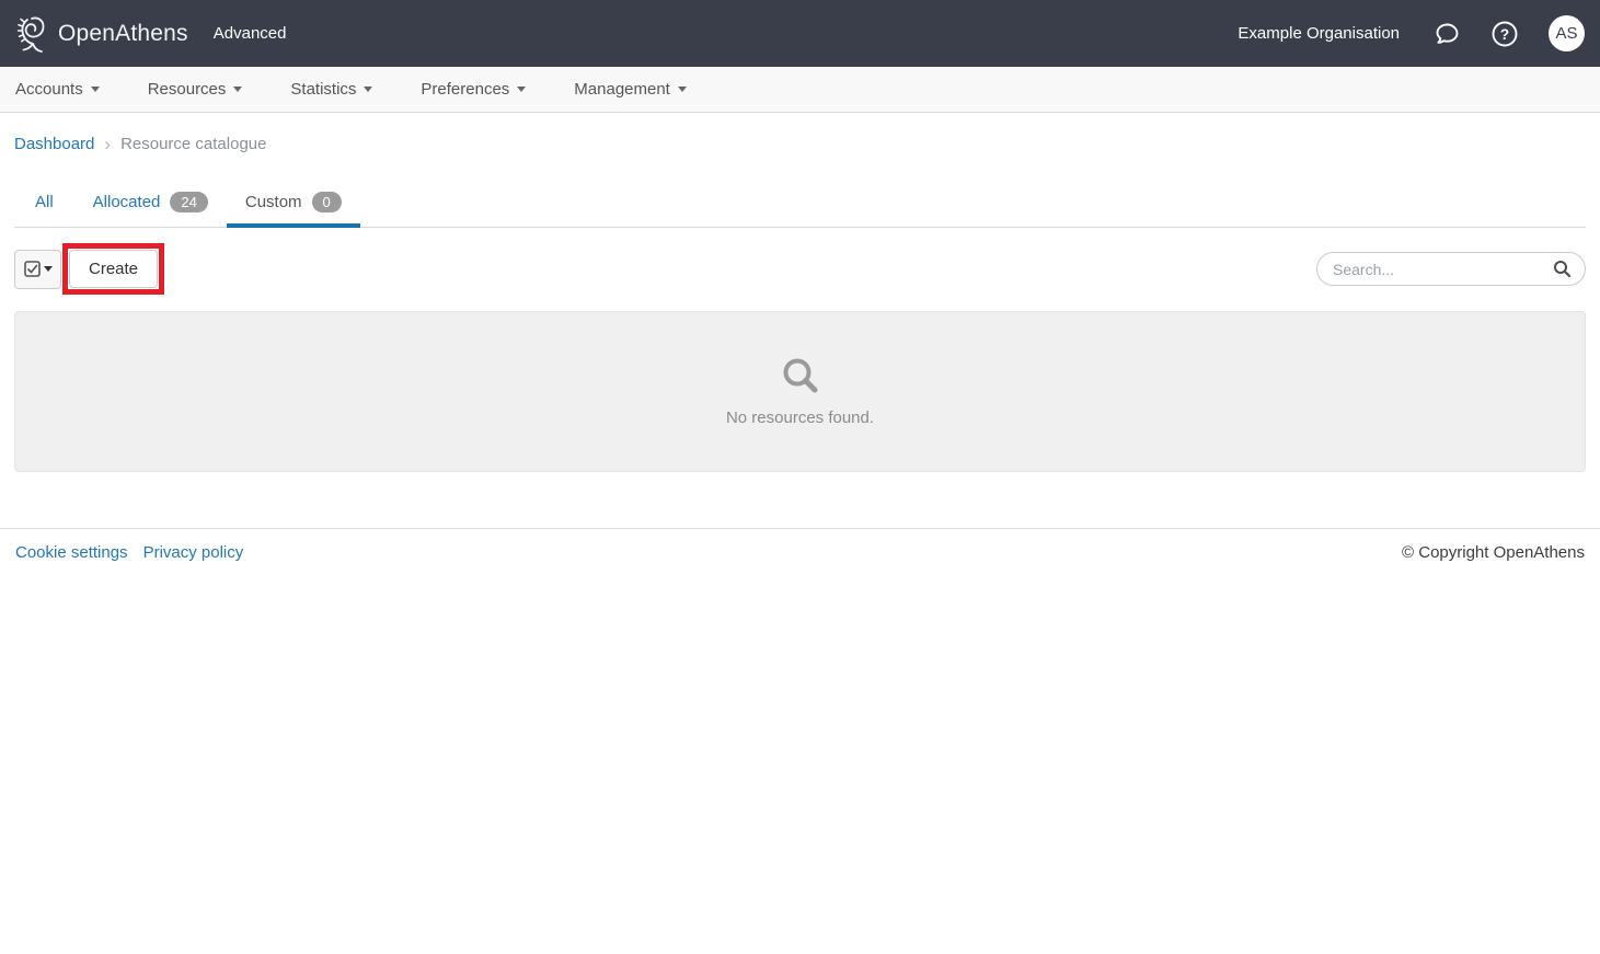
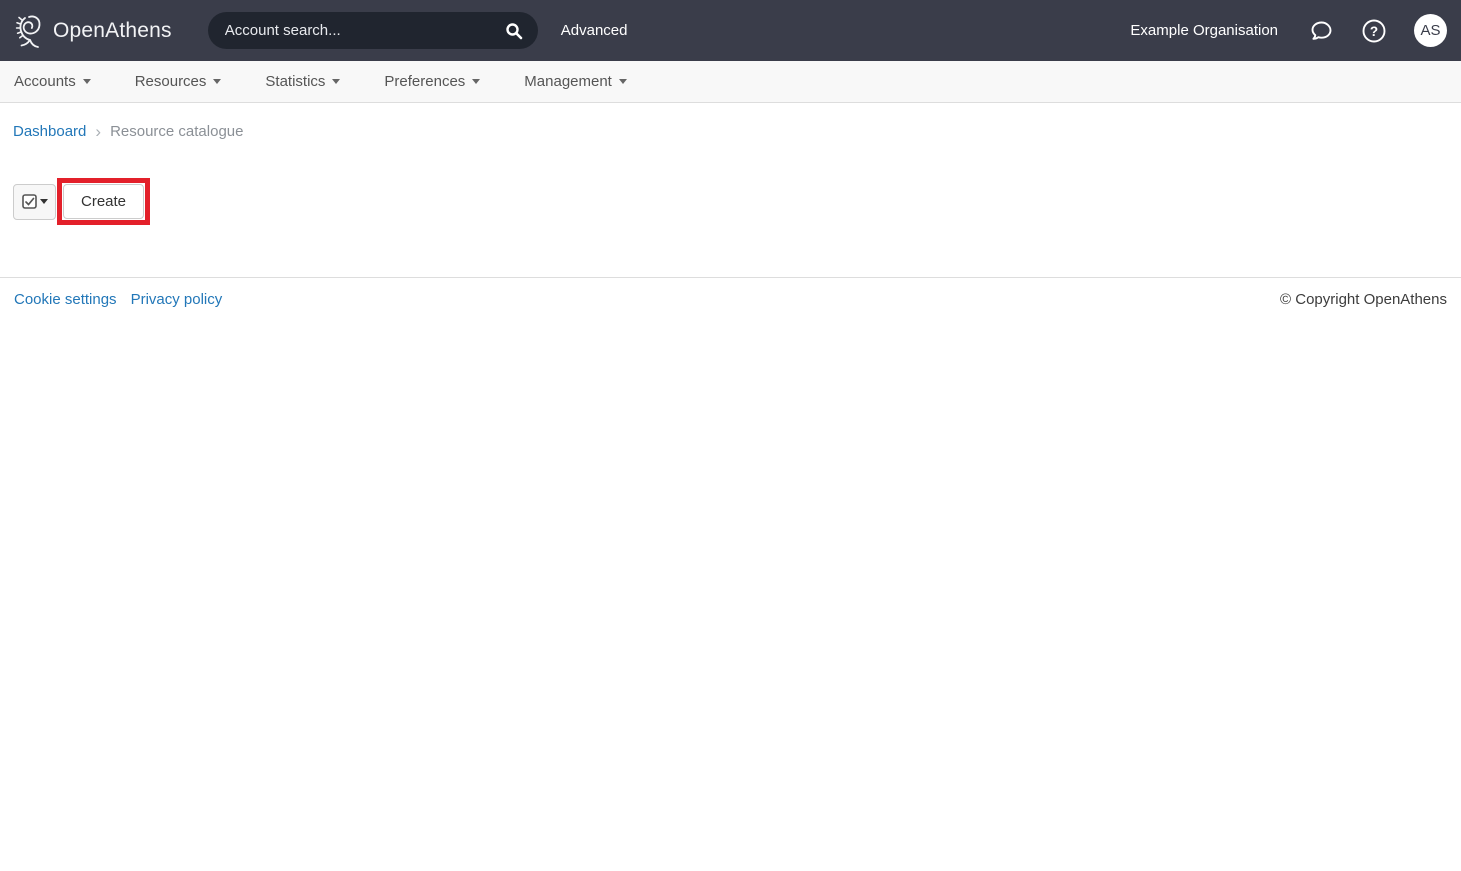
  OpenAthens
+ Account search...
  Advanced
  Example Organisation
  ?
  AS
  Accounts
  Resources
  Statistics
  Preferences
  Management
  Dashboard
  ›
  Resource catalogue
- All
- Allocated
- 24
- Custom
- 0
  Create
- Search...
- No resources found.
  Cookie settings
  Privacy policy
  © Copyright OpenAthens
